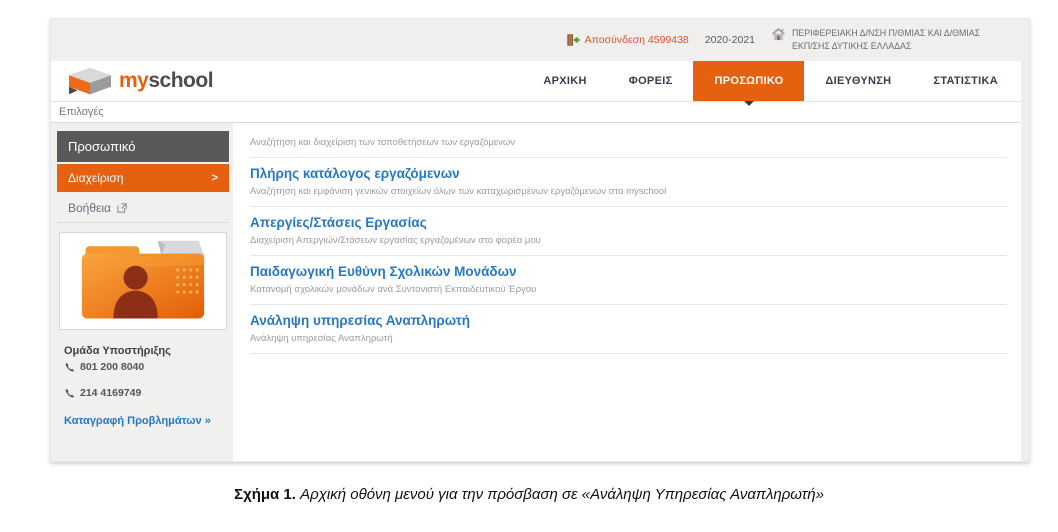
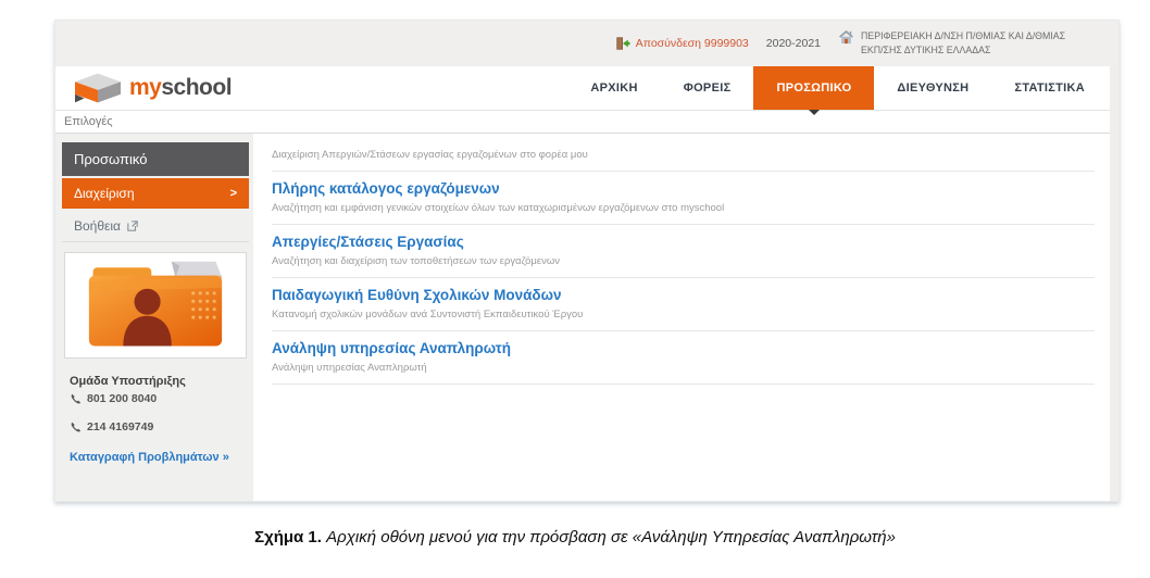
- Αποσύνδεση 4599438
+ Αποσύνδεση 9999903
  2020-2021
  ΠΕΡΙΦΕΡΕΙΑΚΗ Δ/ΝΣΗ Π/ΘΜΙΑΣ ΚΑΙ Δ/ΘΜΙΑΣ ΕΚΠ/ΣΗΣ ΔΥΤΙΚΗΣ ΕΛΛΑΔΑΣ
  myschool
  ΑΡΧΙΚΗ
  ΦΟΡΕΙΣ
  ΠΡΟΣΩΠΙΚΟ
  ΔΙΕΥΘΥΝΣΗ
  ΣΤΑΤΙΣΤΙΚΑ
  Επιλογές
  Προσωπικό
  Διαχείριση
  >
  Βοήθεια
  Ομάδα Υποστήριξης
  801 200 8040
  214 4169749
  Καταγραφή Προβλημάτων »
- Αναζήτηση και διαχείριση των τοποθετήσεων των εργαζόμενων
+ Διαχείριση Απεργιών/Στάσεων εργασίας εργαζομένων στο φορέα μου
  Πλήρης κατάλογος εργαζόμενων
  Αναζήτηση και εμφάνιση γενικών στοιχείων όλων των καταχωρισμένων εργαζόμενων στο myschool
  Απεργίες/Στάσεις Εργασίας
- Διαχείριση Απεργιών/Στάσεων εργασίας εργαζομένων στο φορέα μου
+ Αναζήτηση και διαχείριση των τοποθετήσεων των εργαζόμενων
  Παιδαγωγική Ευθύνη Σχολικών Μονάδων
  Κατανομή σχολικών μονάδων ανά Συντονιστή Εκπαιδευτικού Έργου
  Ανάληψη υπηρεσίας Αναπληρωτή
  Ανάληψη υπηρεσίας Αναπληρωτή
  Σχήμα 1. Αρχική οθόνη μενού για την πρόσβαση σε «Ανάληψη Υπηρεσίας Αναπληρωτή»
